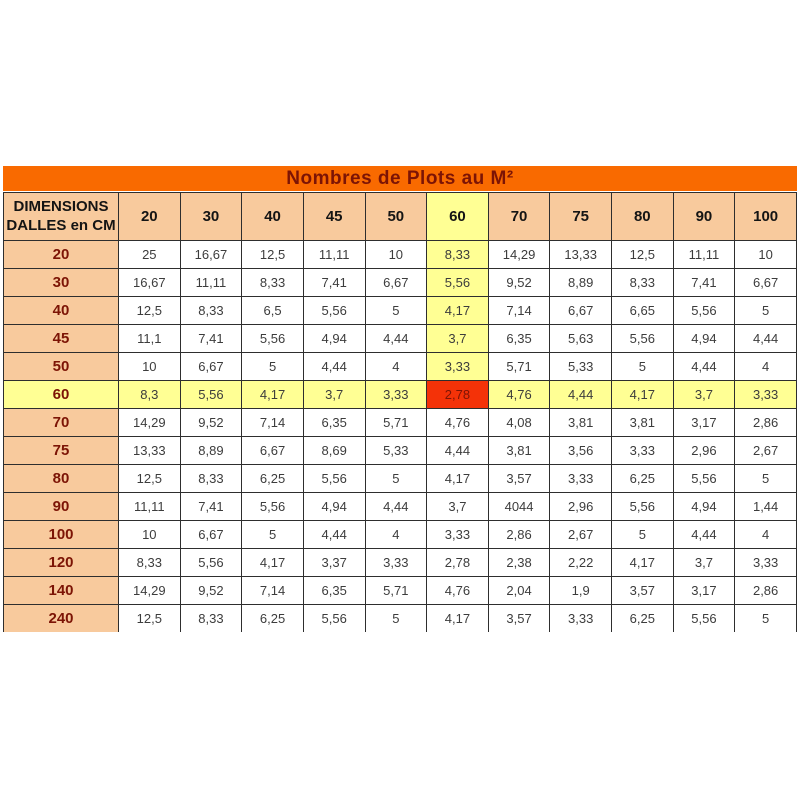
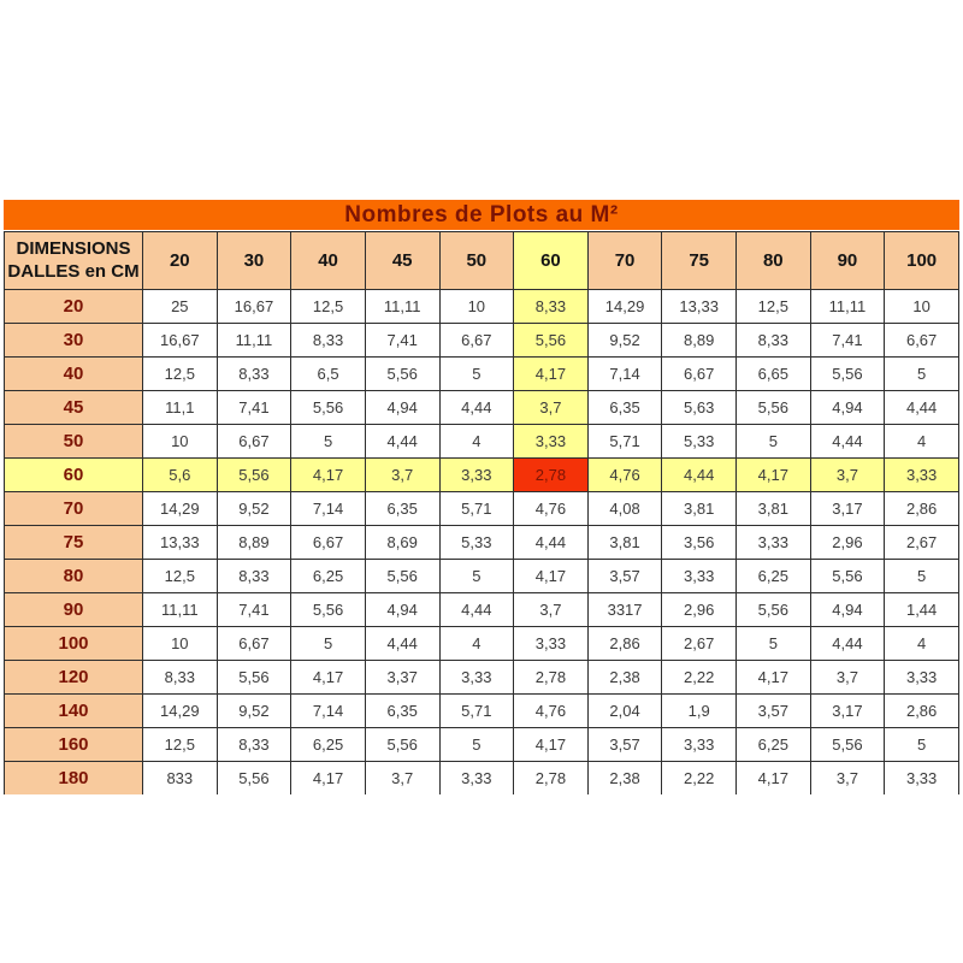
  Nombres de Plots au M²
  DIMENSIONS DALLES en CM	20	30	40	45	50	60	70	75	80	90	100
  20	25	16,67	12,5	11,11	10	8,33	14,29	13,33	12,5	11,11	10
  30	16,67	11,11	8,33	7,41	6,67	5,56	9,52	8,89	8,33	7,41	6,67
  40	12,5	8,33	6,5	5,56	5	4,17	7,14	6,67	6,65	5,56	5
  45	11,1	7,41	5,56	4,94	4,44	3,7	6,35	5,63	5,56	4,94	4,44
  50	10	6,67	5	4,44	4	3,33	5,71	5,33	5	4,44	4
- 60	8,3	5,56	4,17	3,7	3,33	2,78	4,76	4,44	4,17	3,7	3,33
+ 60	5,6	5,56	4,17	3,7	3,33	2,78	4,76	4,44	4,17	3,7	3,33
  70	14,29	9,52	7,14	6,35	5,71	4,76	4,08	3,81	3,81	3,17	2,86
  75	13,33	8,89	6,67	8,69	5,33	4,44	3,81	3,56	3,33	2,96	2,67
  80	12,5	8,33	6,25	5,56	5	4,17	3,57	3,33	6,25	5,56	5
- 90	11,11	7,41	5,56	4,94	4,44	3,7	4044	2,96	5,56	4,94	1,44
+ 90	11,11	7,41	5,56	4,94	4,44	3,7	3317	2,96	5,56	4,94	1,44
  100	10	6,67	5	4,44	4	3,33	2,86	2,67	5	4,44	4
  120	8,33	5,56	4,17	3,37	3,33	2,78	2,38	2,22	4,17	3,7	3,33
  140	14,29	9,52	7,14	6,35	5,71	4,76	2,04	1,9	3,57	3,17	2,86
- 240	12,5	8,33	6,25	5,56	5	4,17	3,57	3,33	6,25	5,56	5
+ 160	12,5	8,33	6,25	5,56	5	4,17	3,57	3,33	6,25	5,56	5
+ 180	833	5,56	4,17	3,7	3,33	2,78	2,38	2,22	4,17	3,7	3,33
